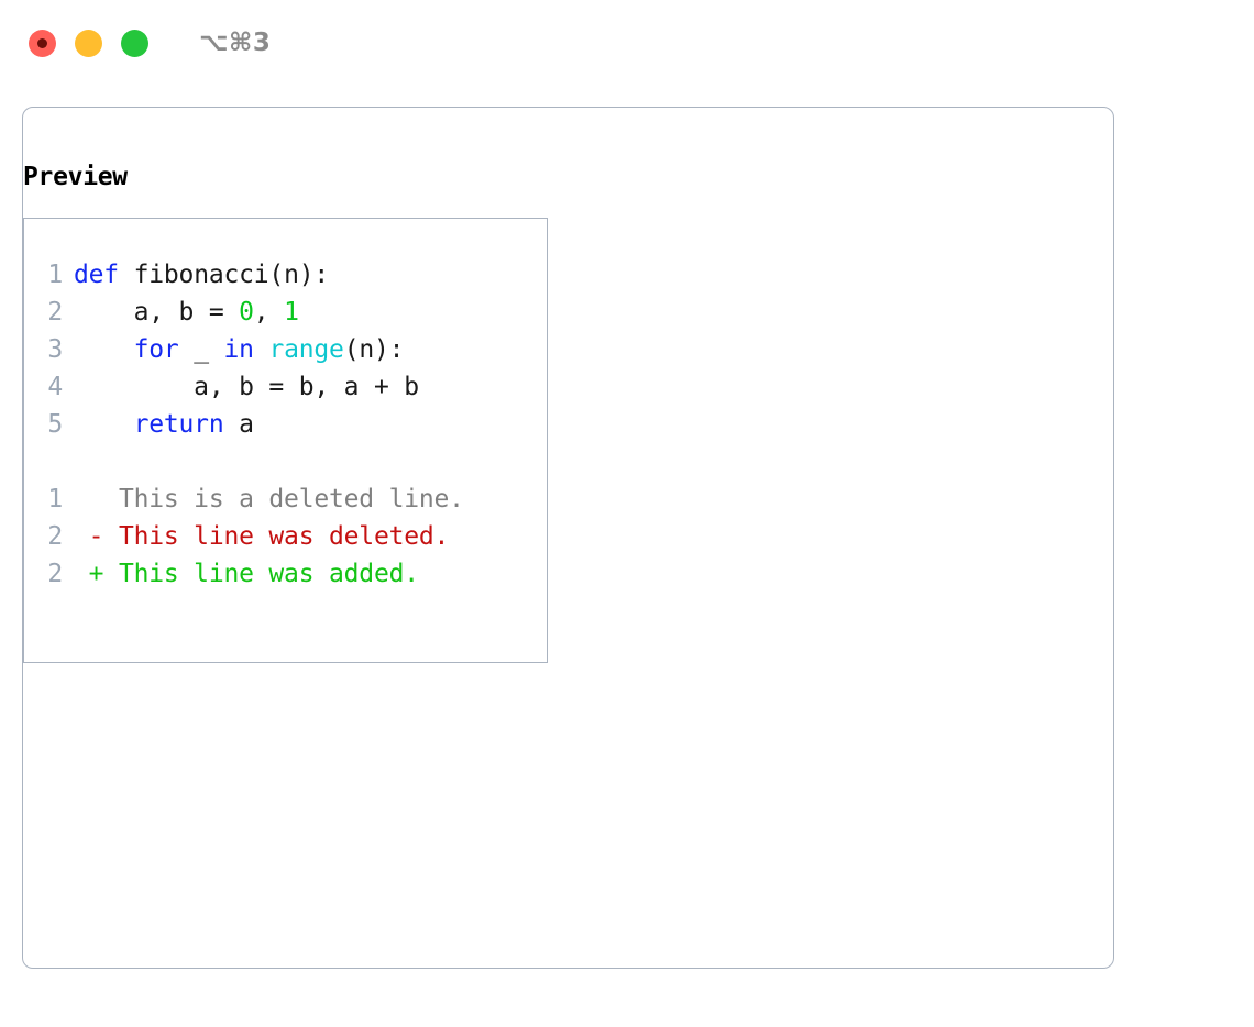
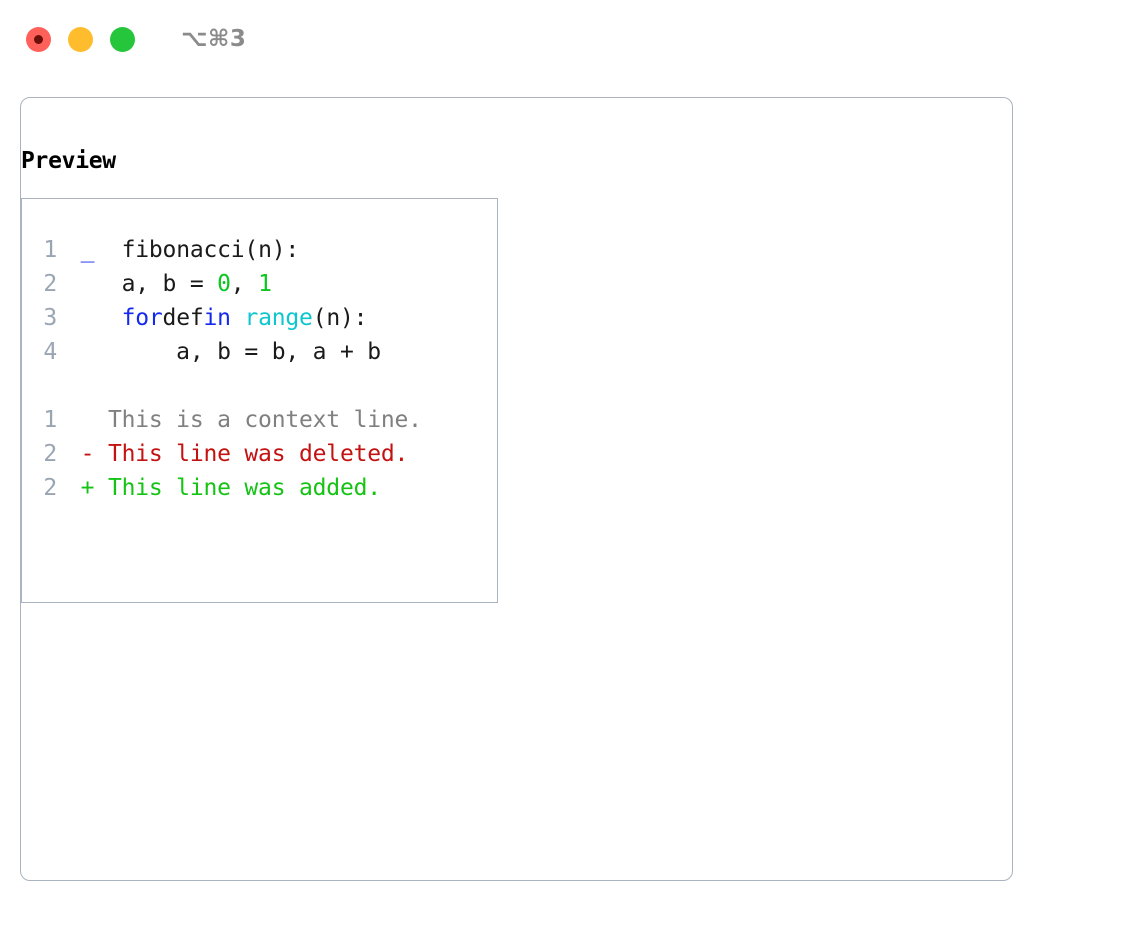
  ⌥⌘3
  Preview
- 1 def fibonacci(n):
+ 1 _ fibonacci(n):
  2 a, b = 0, 1
- 3 for _ in range(n):
+ 3 fordefin range(n):
  4 a, b = b, a + b
- 5 return a
- 1 This is a deleted line.
+ 1 This is a context line.
  2 - This line was deleted.
  2 + This line was added.
